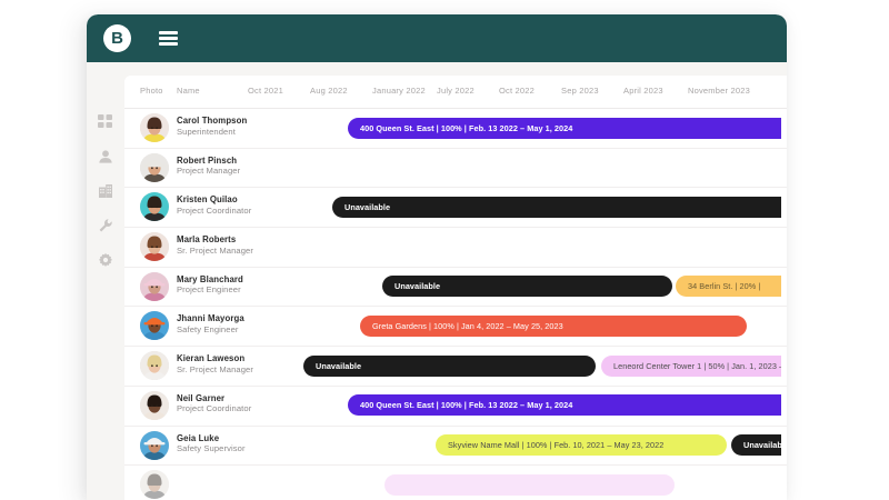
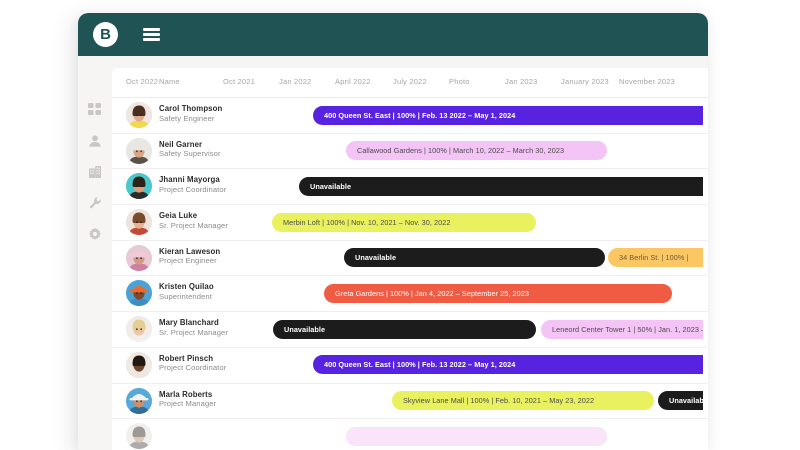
  B
- Photo
+ Oct 2022
  Name
  Oct 2021
- Aug 2022
+ Jan 2022
- January 2022
+ April 2022
  July 2022
- Oct 2022
+ Photo
- Sep 2023
+ Jan 2023
- April 2023
+ January 2023
  November 2023
  Carol Thompson
- Superintendent
+ Safety Engineer
  400 Queen St. East | 100% | Feb. 13 2022 – May 1, 2024
- Robert Pinsch
+ Neil Garner
- Project Manager
+ Safety Supervisor
+ Callawood Gardens | 100% | March 10, 2022 – March 30, 2023
- Kristen Quilao
+ Jhanni Mayorga
  Project Coordinator
  Unavailable
- Marla Roberts
+ Geia Luke
  Sr. Project Manager
+ Merbin Loft | 100% | Nov. 10, 2021 – Nov. 30, 2022
- Mary Blanchard
+ Kieran Laweson
  Project Engineer
  Unavailable
- 34 Berlin St. | 20% |
+ 34 Berlin St. | 100% |
- Jhanni Mayorga
+ Kristen Quilao
- Safety Engineer
+ Superintendent
- Greta Gardens | 100% | Jan 4, 2022 – May 25, 2023
+ Greta Gardens | 100% | Jan 4, 2022 – September 25, 2023
- Kieran Laweson
+ Mary Blanchard
  Sr. Project Manager
  Unavailable
  Leneord Center Tower 1 | 50% | Jan. 1, 2023
- Neil Garner
+ Robert Pinsch
  Project Coordinator
  400 Queen St. East | 100% | Feb. 13 2022 – May 1, 2024
- Geia Luke
+ Marla Roberts
- Safety Supervisor
+ Project Manager
- Skyview Name Mall | 100% | Feb. 10, 2021 – May 23, 2022
+ Skyview Lane Mall | 100% | Feb. 10, 2021 – May 23, 2022
  Unavailab
